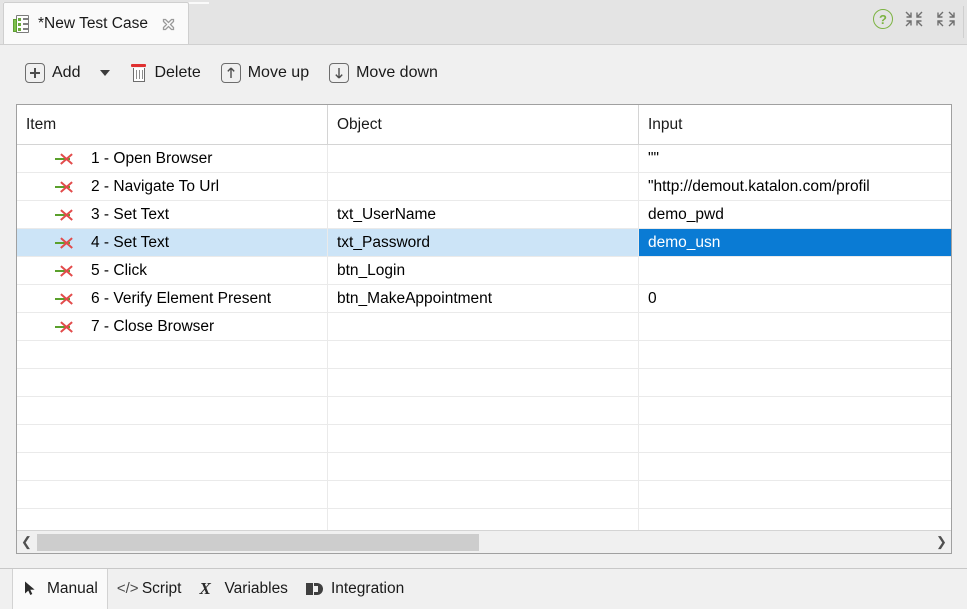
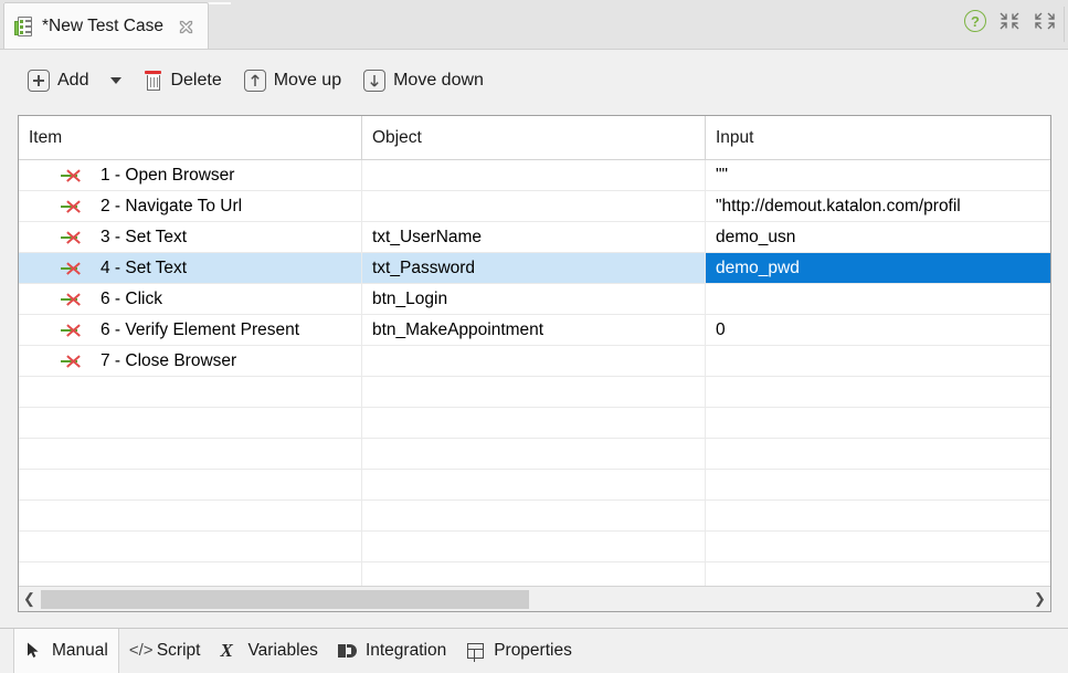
  *New Test Case
  ?
  Add
  Delete
  Move up
  Move down
  Item
  Object
  Input
  1 - Open Browser
  ""
  2 - Navigate To Url
  "http://demout.katalon.com/profil
  3 - Set Text
  txt_UserName
- demo_pwd
+ demo_usn
  4 - Set Text
  txt_Password
- demo_usn
+ demo_pwd
- 5 - Click
+ 6 - Click
  btn_Login
  6 - Verify Element Present
  btn_MakeAppointment
  0
  7 - Close Browser
  ❮
  ❯
  Manual
  </>
  Script
  X
  Variables
  Integration
+ Properties
